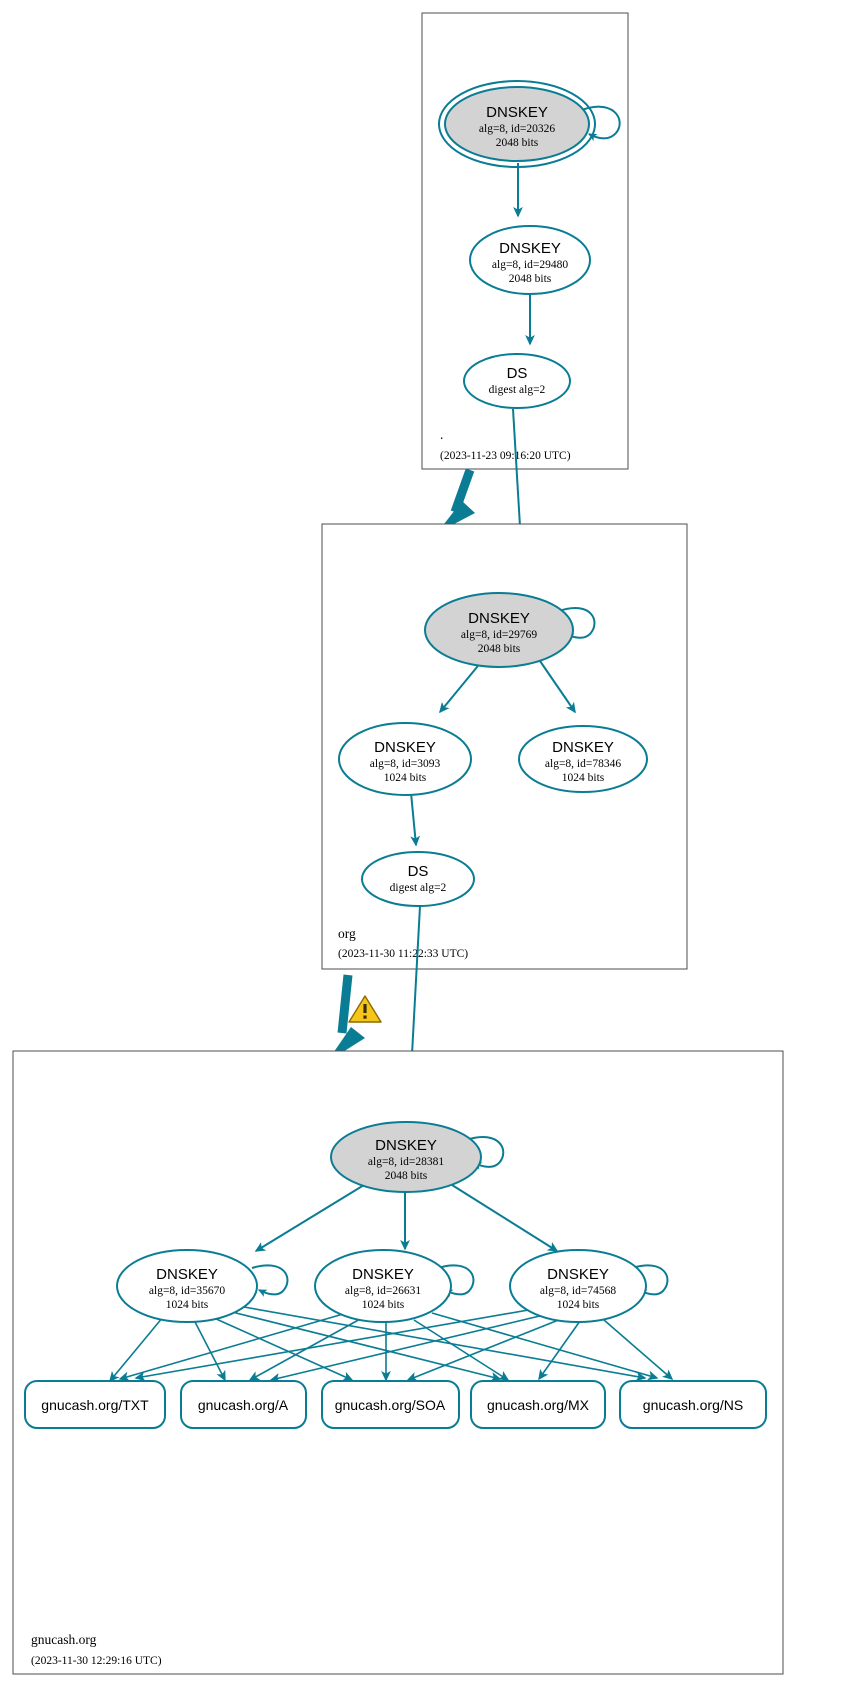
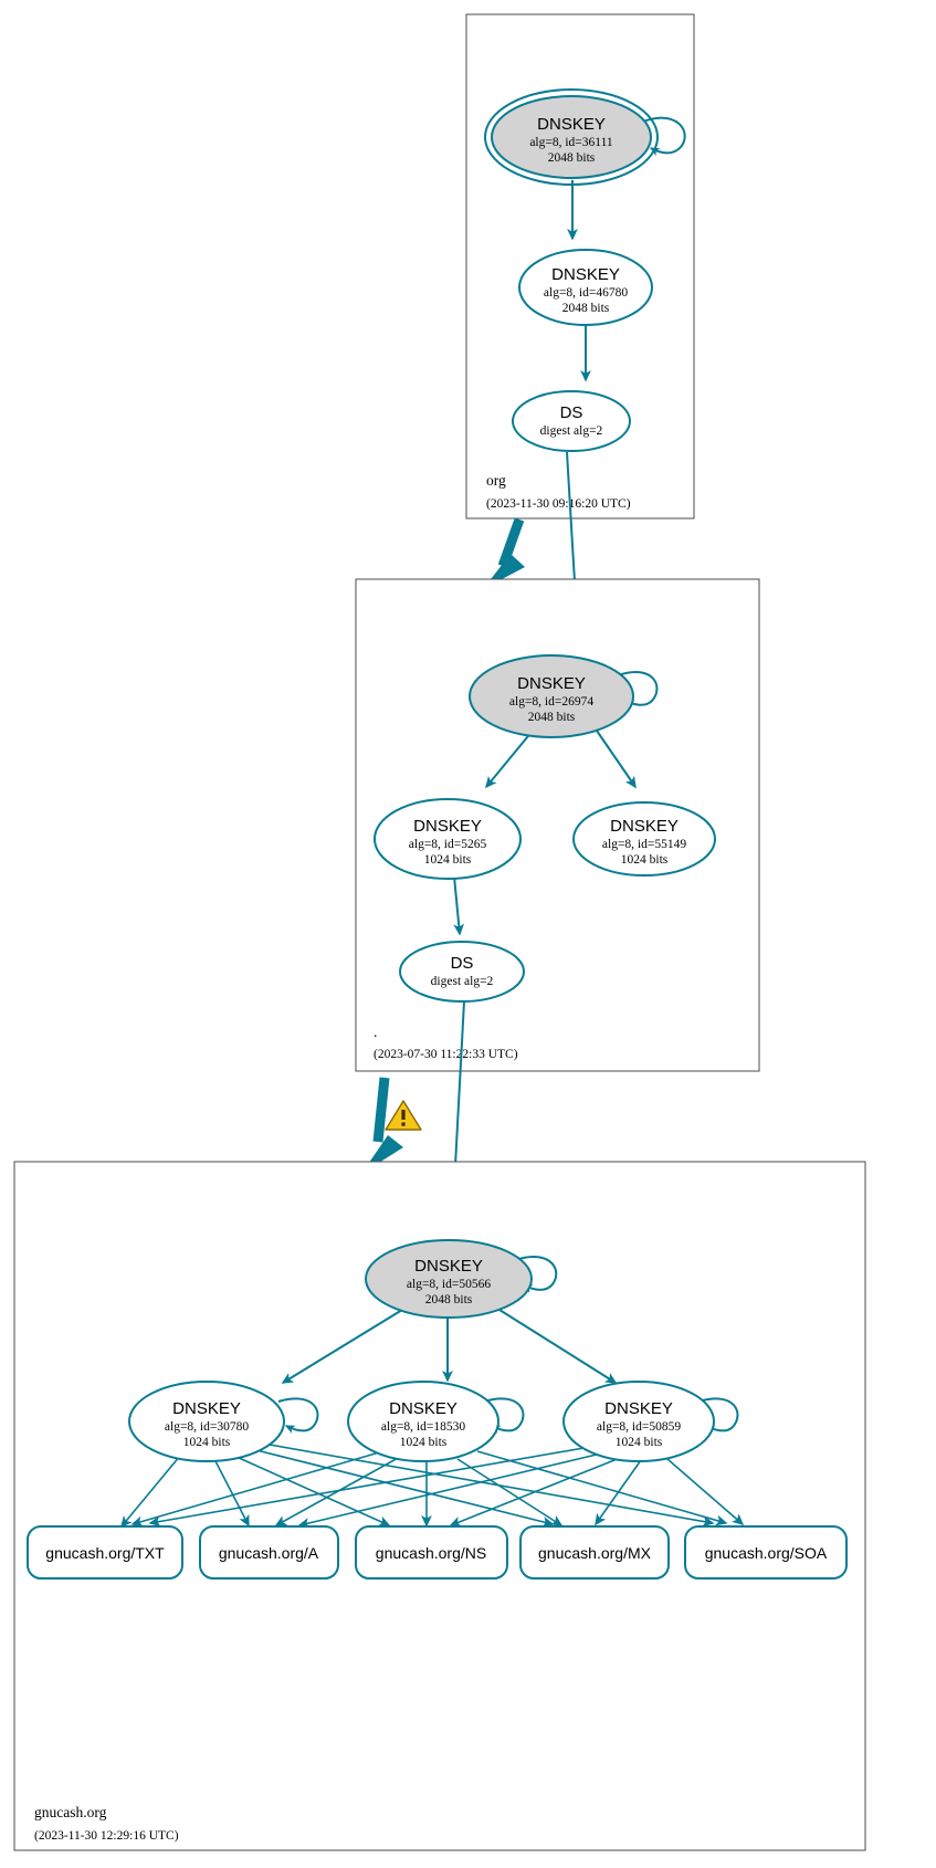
  DNSKEY
- alg=8, id=20326
+ alg=8, id=36111
  2048 bits
  DNSKEY
- alg=8, id=29480
+ alg=8, id=46780
  2048 bits
  DS
  digest alg=2
- .
+ org
- (2023-11-23 09:16:20 UTC)
+ (2023-11-30 09:16:20 UTC)
  DNSKEY
- alg=8, id=29769
+ alg=8, id=26974
  2048 bits
  DNSKEY
- alg=8, id=3093
+ alg=8, id=5265
  1024 bits
  DNSKEY
- alg=8, id=78346
+ alg=8, id=55149
  1024 bits
  DS
  digest alg=2
- org
+ .
- (2023-11-30 11:22:33 UTC)
+ (2023-07-30 11:22:33 UTC)
  DNSKEY
- alg=8, id=28381
+ alg=8, id=50566
  2048 bits
  DNSKEY
- alg=8, id=35670
+ alg=8, id=30780
  1024 bits
  DNSKEY
- alg=8, id=26631
+ alg=8, id=18530
  1024 bits
  DNSKEY
- alg=8, id=74568
+ alg=8, id=50859
  1024 bits
  gnucash.org/TXT
  gnucash.org/A
- gnucash.org/SOA
+ gnucash.org/NS
  gnucash.org/MX
- gnucash.org/NS
+ gnucash.org/SOA
  gnucash.org
  (2023-11-30 12:29:16 UTC)
